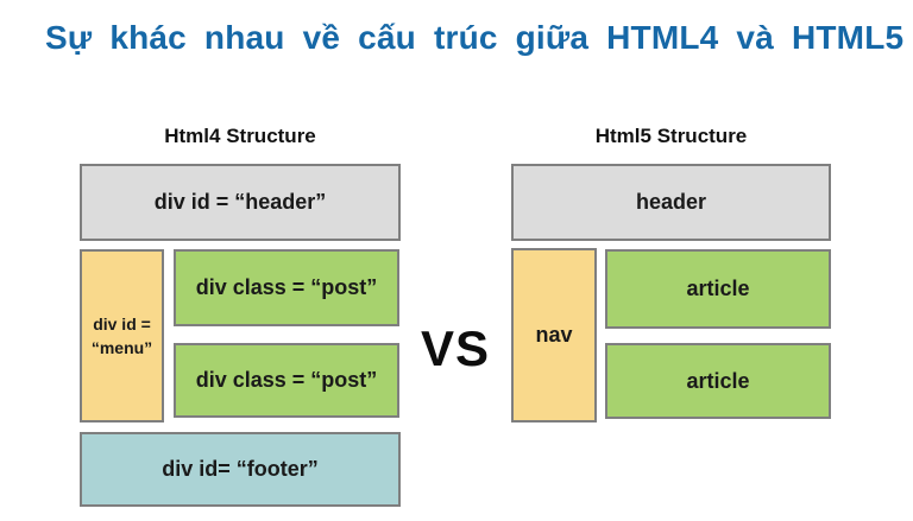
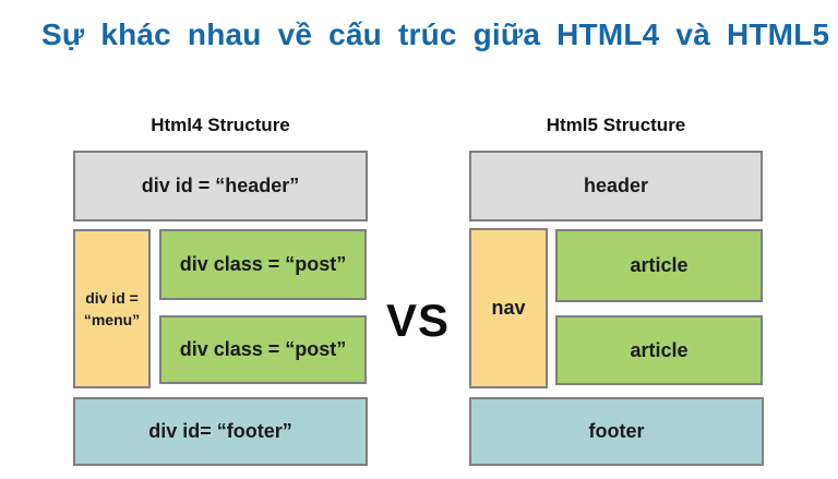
  Sự khác nhau về cấu trúc giữa HTML4 và HTML5
  Html4 Structure
  div id = “header”
  div id =
  “menu”
  div class = “post”
  div class = “post”
  div id= “footer”
  VS
  Html5 Structure
  header
  nav
  article
  article
+ footer
